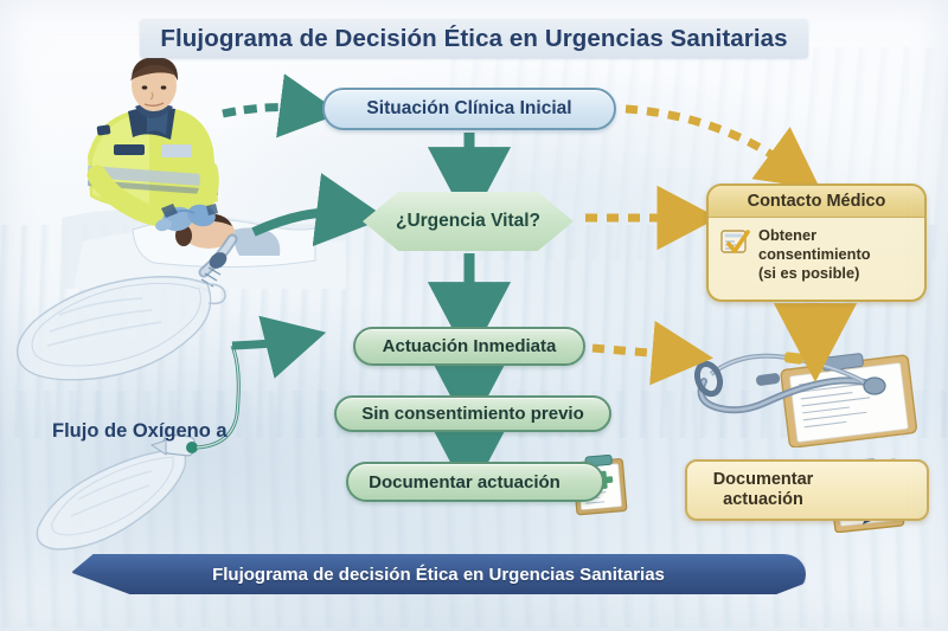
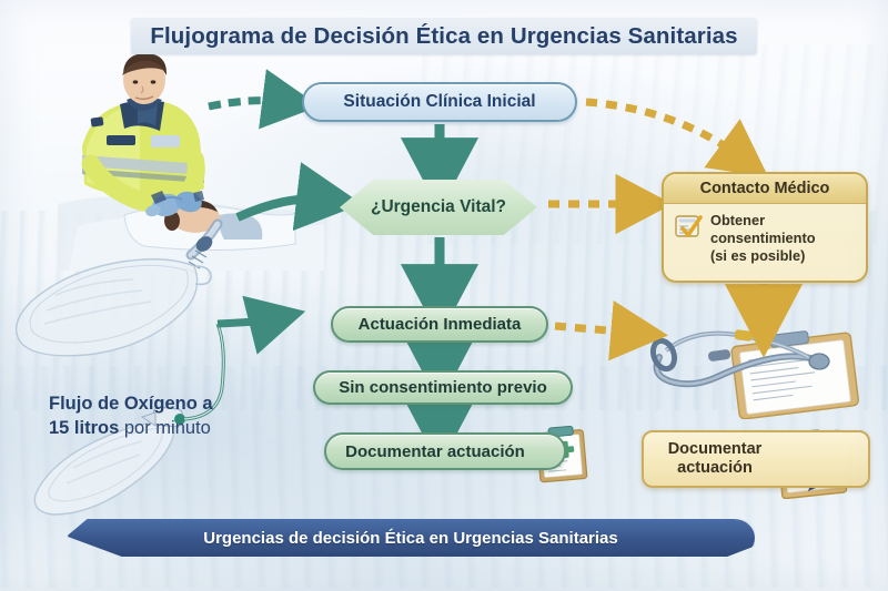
  Situación Clínica Inicial
  ¿Urgencia Vital?
  Actuación Inmediata
  Sin consentimiento previo
  Documentar actuación
  Contacto Médico
  Obtener
  consentimiento
  (si es posible)
  Documentar
  actuación
  Flujo de Oxígeno a
+ 15 litros por minuto
  Flujograma de Decisión Ética en Urgencias Sanitarias
- Flujograma de decisión Ética en Urgencias Sanitarias
+ Urgencias de decisión Ética en Urgencias Sanitarias
